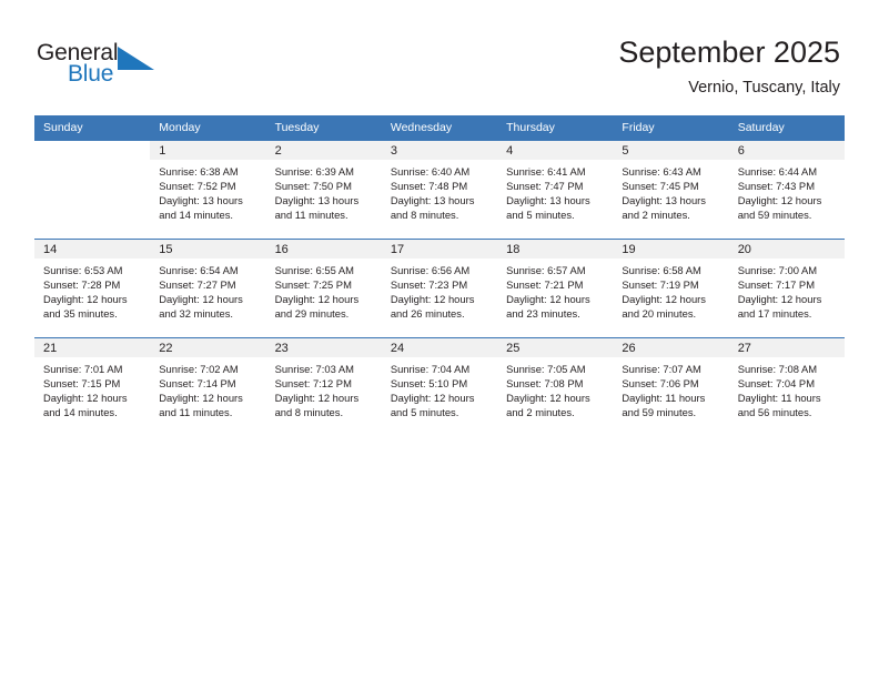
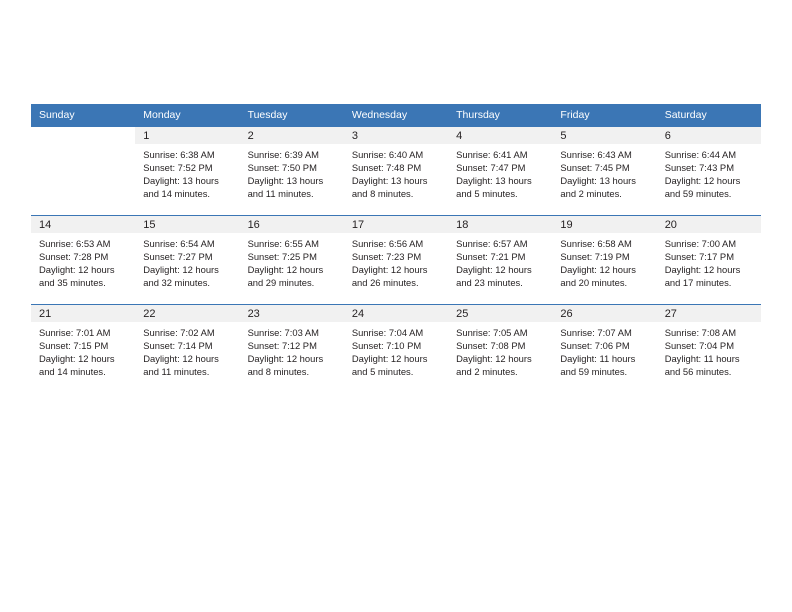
- General
- Blue
- September 2025
- Vernio, Tuscany, Italy
  Sunday	Monday	Tuesday	Wednesday	Thursday	Friday	Saturday
  	1Sunrise: 6:38 AMSunset: 7:52 PMDaylight: 13 hoursand 14 minutes.	2Sunrise: 6:39 AMSunset: 7:50 PMDaylight: 13 hoursand 11 minutes.	3Sunrise: 6:40 AMSunset: 7:48 PMDaylight: 13 hoursand 8 minutes.	4Sunrise: 6:41 AMSunset: 7:47 PMDaylight: 13 hoursand 5 minutes.	5Sunrise: 6:43 AMSunset: 7:45 PMDaylight: 13 hoursand 2 minutes.	6Sunrise: 6:44 AMSunset: 7:43 PMDaylight: 12 hoursand 59 minutes.
  14Sunrise: 6:53 AMSunset: 7:28 PMDaylight: 12 hoursand 35 minutes.	15Sunrise: 6:54 AMSunset: 7:27 PMDaylight: 12 hoursand 32 minutes.	16Sunrise: 6:55 AMSunset: 7:25 PMDaylight: 12 hoursand 29 minutes.	17Sunrise: 6:56 AMSunset: 7:23 PMDaylight: 12 hoursand 26 minutes.	18Sunrise: 6:57 AMSunset: 7:21 PMDaylight: 12 hoursand 23 minutes.	19Sunrise: 6:58 AMSunset: 7:19 PMDaylight: 12 hoursand 20 minutes.	20Sunrise: 7:00 AMSunset: 7:17 PMDaylight: 12 hoursand 17 minutes.
- 21Sunrise: 7:01 AMSunset: 7:15 PMDaylight: 12 hoursand 14 minutes.	22Sunrise: 7:02 AMSunset: 7:14 PMDaylight: 12 hoursand 11 minutes.	23Sunrise: 7:03 AMSunset: 7:12 PMDaylight: 12 hoursand 8 minutes.	24Sunrise: 7:04 AMSunset: 5:10 PMDaylight: 12 hoursand 5 minutes.	25Sunrise: 7:05 AMSunset: 7:08 PMDaylight: 12 hoursand 2 minutes.	26Sunrise: 7:07 AMSunset: 7:06 PMDaylight: 11 hoursand 59 minutes.	27Sunrise: 7:08 AMSunset: 7:04 PMDaylight: 11 hoursand 56 minutes.
+ 21Sunrise: 7:01 AMSunset: 7:15 PMDaylight: 12 hoursand 14 minutes.	22Sunrise: 7:02 AMSunset: 7:14 PMDaylight: 12 hoursand 11 minutes.	23Sunrise: 7:03 AMSunset: 7:12 PMDaylight: 12 hoursand 8 minutes.	24Sunrise: 7:04 AMSunset: 7:10 PMDaylight: 12 hoursand 5 minutes.	25Sunrise: 7:05 AMSunset: 7:08 PMDaylight: 12 hoursand 2 minutes.	26Sunrise: 7:07 AMSunset: 7:06 PMDaylight: 11 hoursand 59 minutes.	27Sunrise: 7:08 AMSunset: 7:04 PMDaylight: 11 hoursand 56 minutes.
